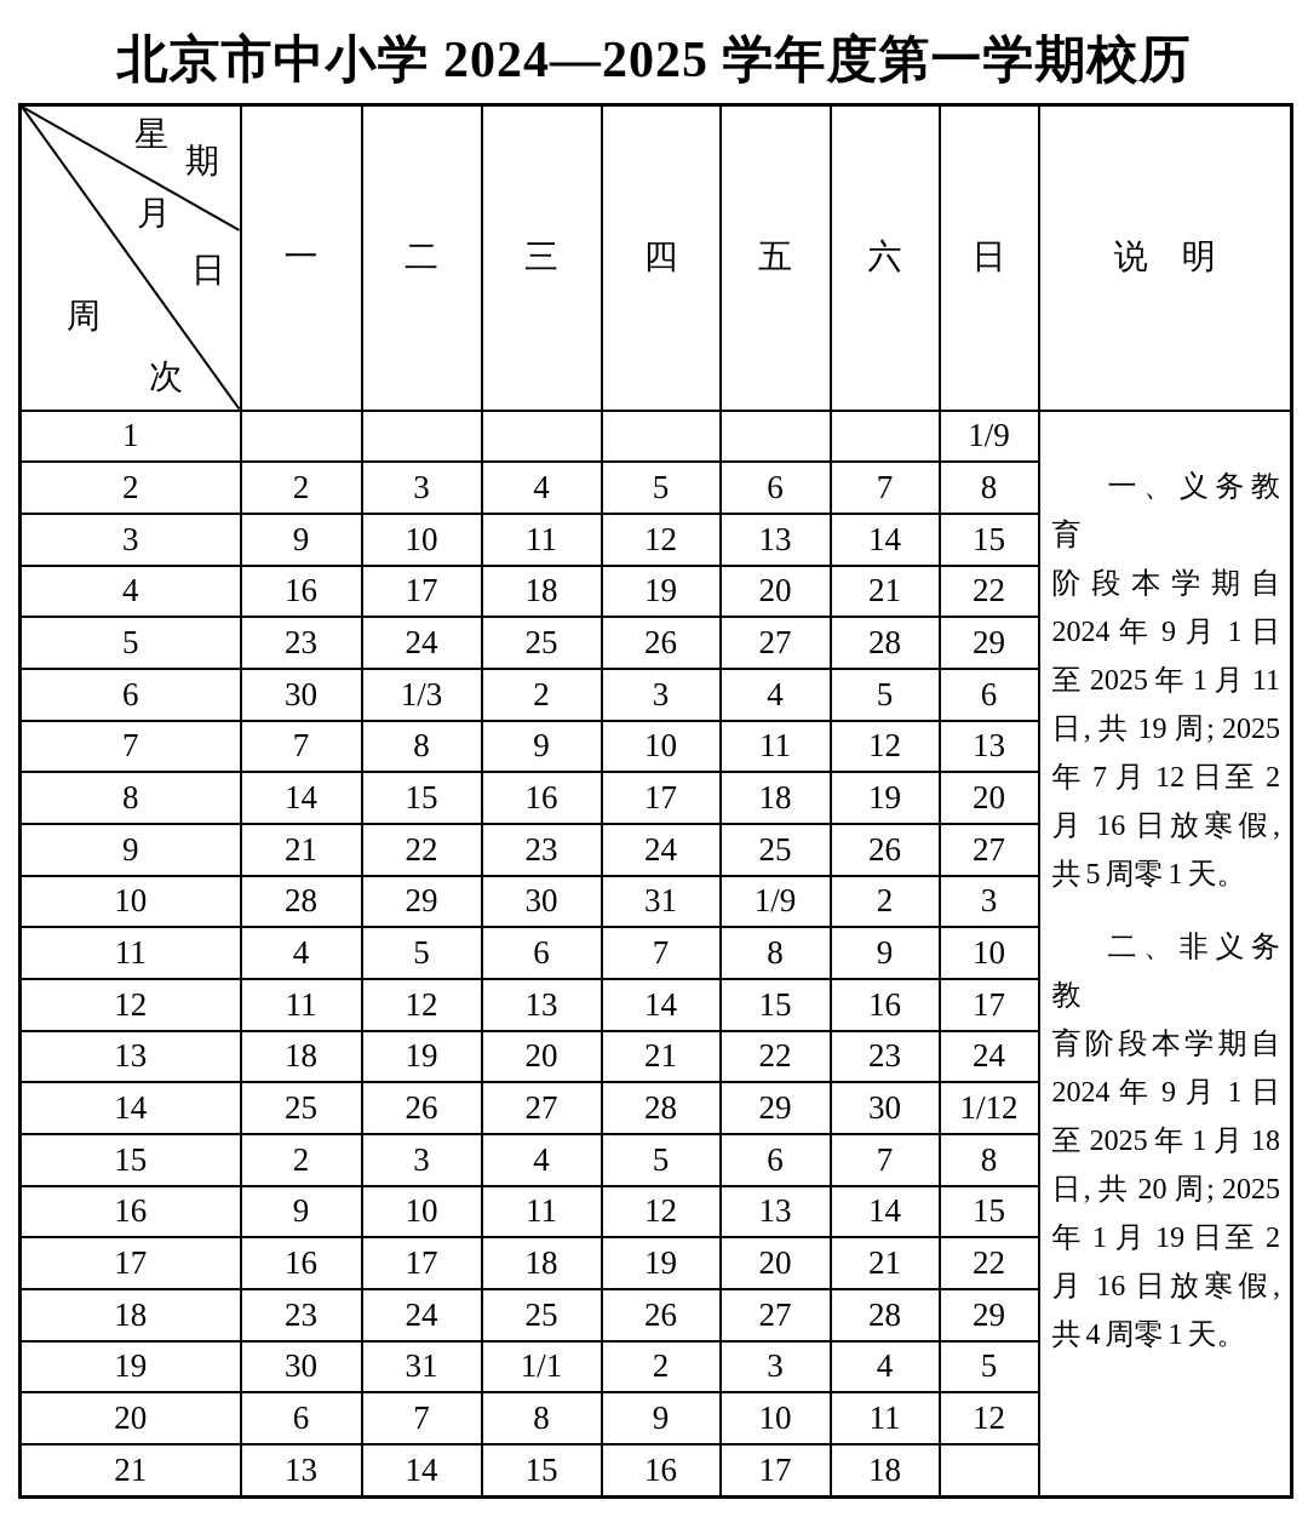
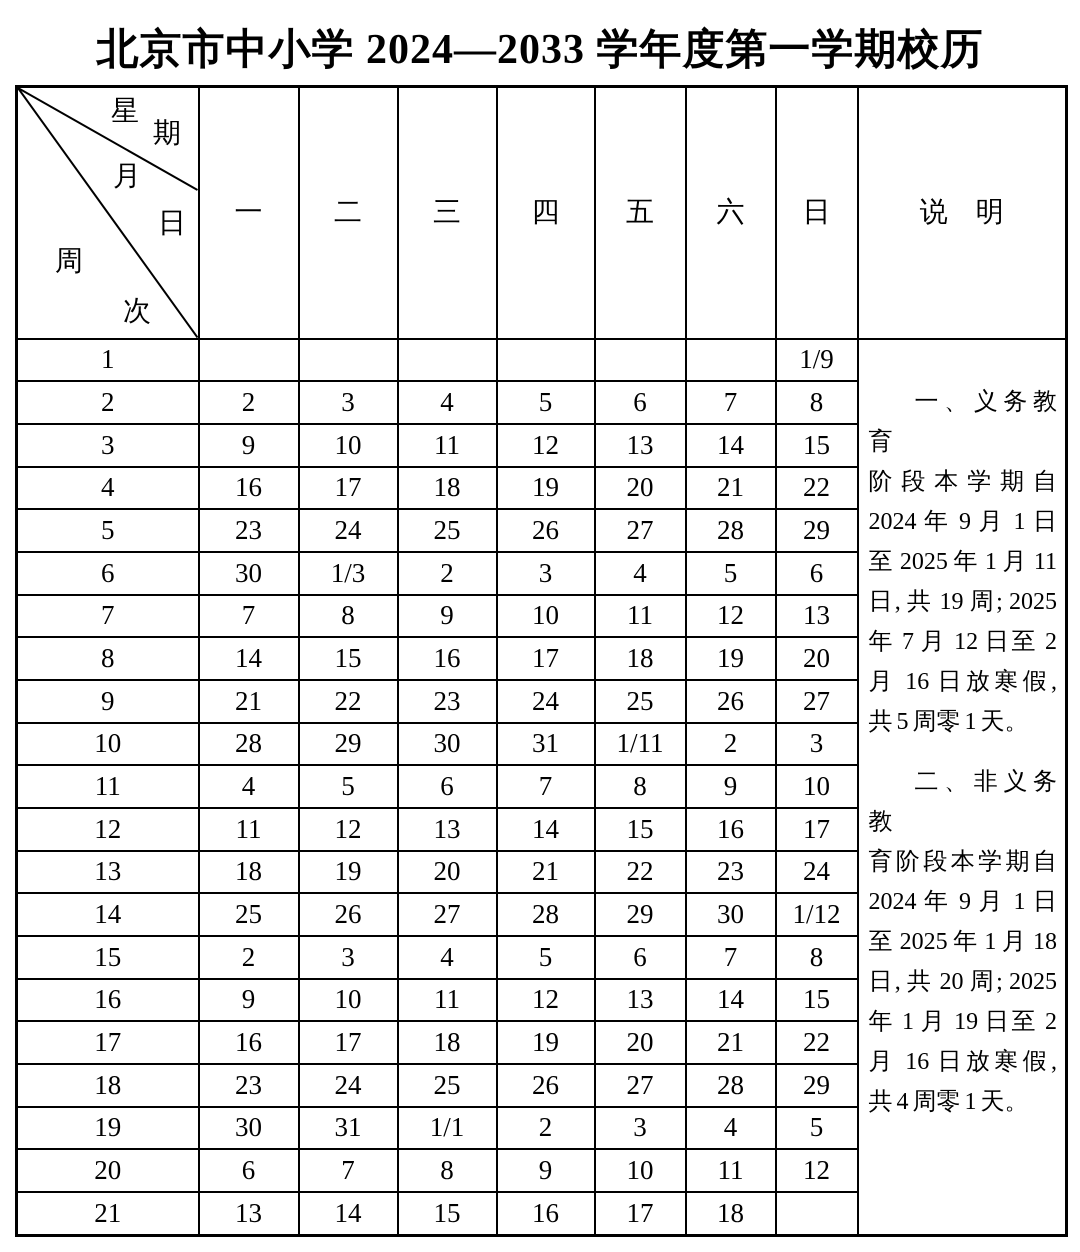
- 北京市中小学 2024—2025 学年度第一学期校历
+ 北京市中小学 2024—2033 学年度第一学期校历
  星 期 月 日 周 次	一	二	三	四	五	六	日	说 明
  1							1/9	一、义务教育阶段本学期自2024 年 9 月 1 日至 2025 年 1 月 11日, 共 19 周; 2025年 7 月 12 日至 2月 16 日放寒假,共 5 周零 1 天。二、非义务教育阶段本学期自2024 年 9 月 1 日至 2025 年 1 月 18日, 共 20 周; 2025年 1 月 19 日至 2月 16 日放寒假,共 4 周零 1 天。
  2	2	3	4	5	6	7	8
  3	9	10	11	12	13	14	15
  4	16	17	18	19	20	21	22
  5	23	24	25	26	27	28	29
  6	30	1/3	2	3	4	5	6
  7	7	8	9	10	11	12	13
  8	14	15	16	17	18	19	20
  9	21	22	23	24	25	26	27
- 10	28	29	30	31	1/9	2	3
+ 10	28	29	30	31	1/11	2	3
  11	4	5	6	7	8	9	10
  12	11	12	13	14	15	16	17
  13	18	19	20	21	22	23	24
  14	25	26	27	28	29	30	1/12
  15	2	3	4	5	6	7	8
  16	9	10	11	12	13	14	15
  17	16	17	18	19	20	21	22
  18	23	24	25	26	27	28	29
  19	30	31	1/1	2	3	4	5
  20	6	7	8	9	10	11	12
  21	13	14	15	16	17	18
